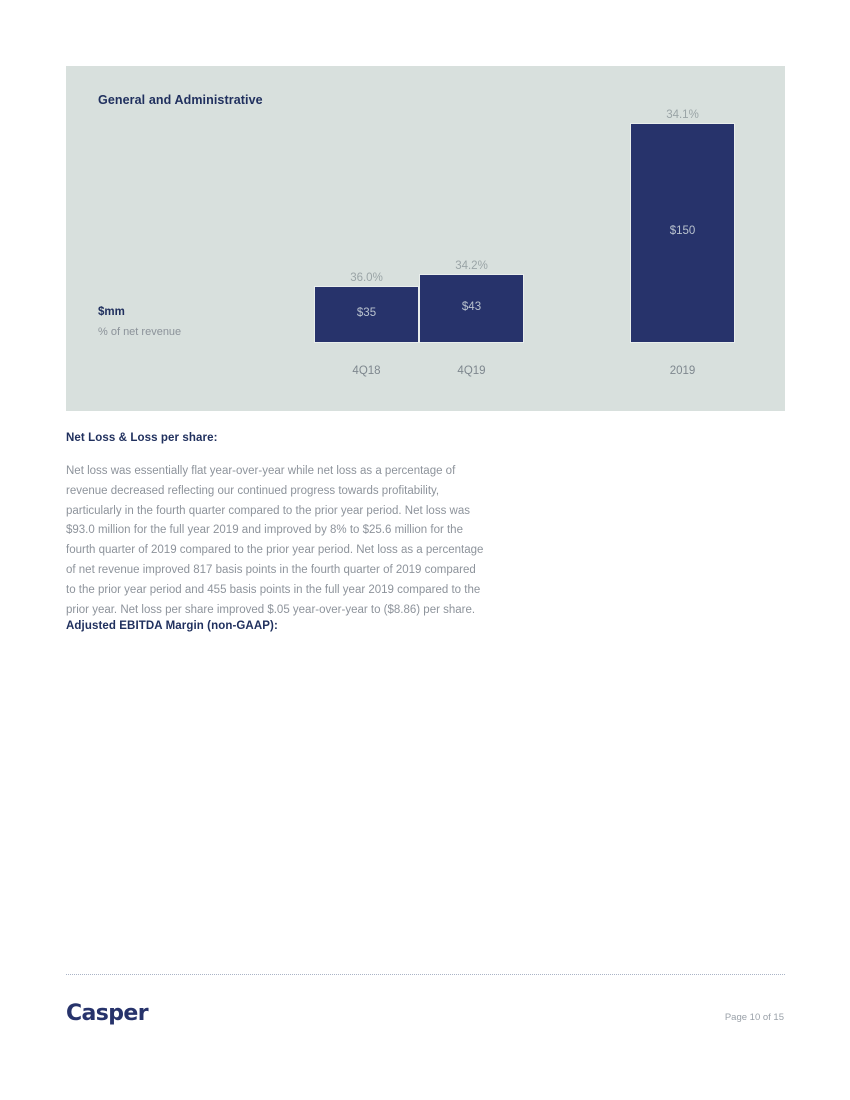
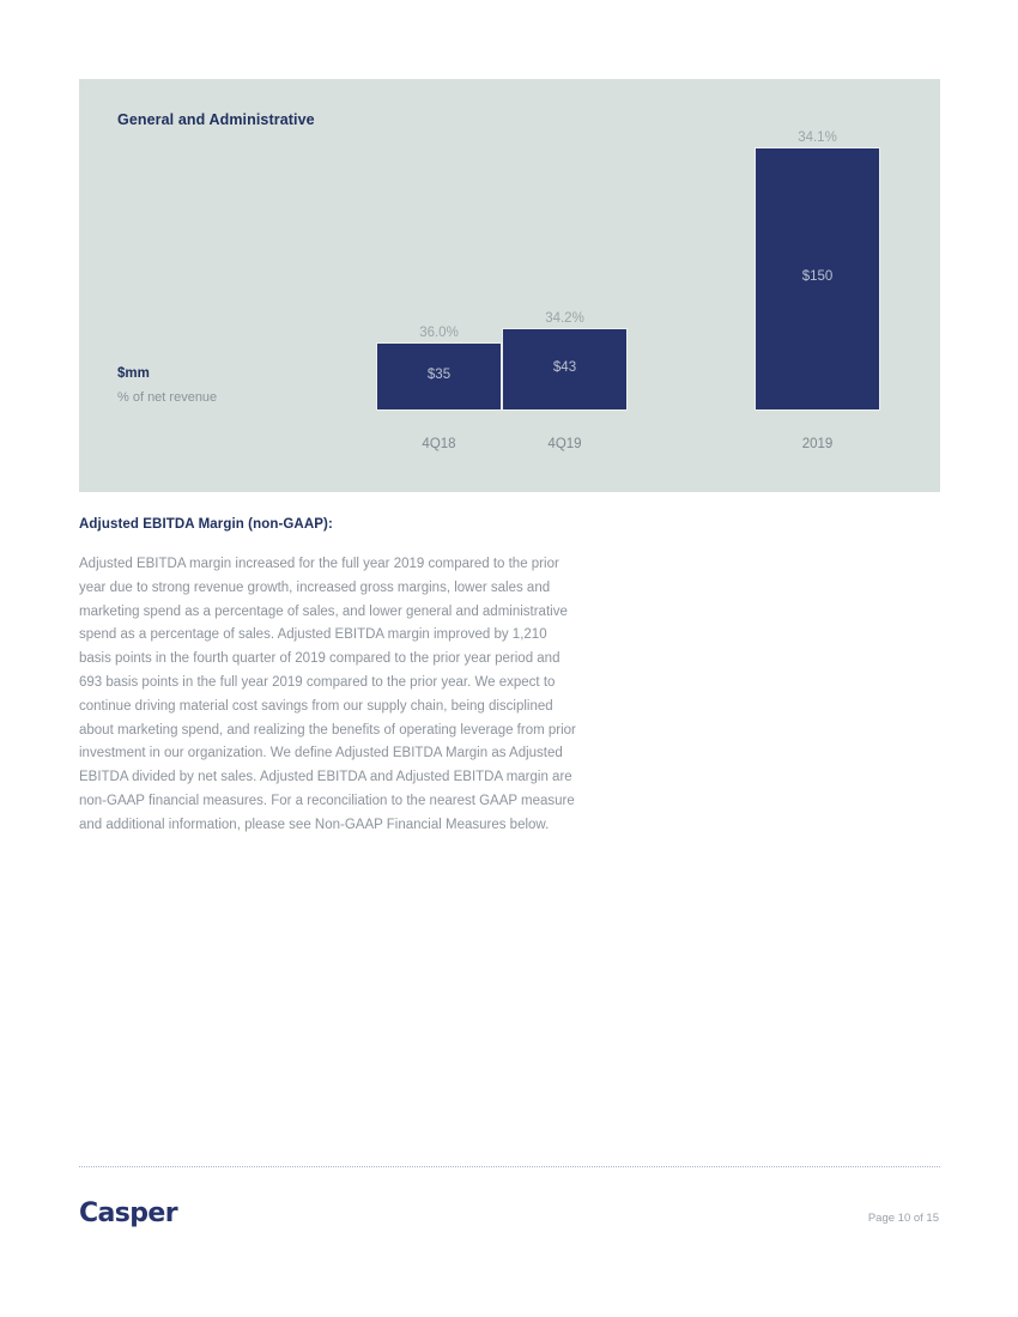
  General and Administrative
  $mm
  % of net revenue
  36.0%
  $35
  4Q18
  34.2%
  $43
  4Q19
  34.1%
  $150
  2019
- Net Loss & Loss per share:
- Net loss was essentially flat year-over-year while net loss as a percentage of revenue decreased reflecting our continued progress towards profitability, particularly in the fourth quarter compared to the prior year period. Net loss was $93.0 million for the full year 2019 and improved by 8% to $25.6 million for the fourth quarter of 2019 compared to the prior year period. Net loss as a percentage of net revenue improved 817 basis points in the fourth quarter of 2019 compared to the prior year period and 455 basis points in the full year 2019 compared to the prior year. Net loss per share improved $.05 year-over-year to ($8.86) per share.
  Adjusted EBITDA Margin (non-GAAP):
+ Adjusted EBITDA margin increased for the full year 2019 compared to the prior year due to strong revenue growth, increased gross margins, lower sales and marketing spend as a percentage of sales, and lower general and administrative spend as a percentage of sales. Adjusted EBITDA margin improved by 1,210 basis points in the fourth quarter of 2019 compared to the prior year period and 693 basis points in the full year 2019 compared to the prior year. We expect to continue driving material cost savings from our supply chain, being disciplined about marketing spend, and realizing the benefits of operating leverage from prior investment in our organization. We define Adjusted EBITDA Margin as Adjusted EBITDA divided by net sales. Adjusted EBITDA and Adjusted EBITDA margin are non-GAAP financial measures. For a reconciliation to the nearest GAAP measure and additional information, please see Non-GAAP Financial Measures below.
  Casper
  Page 10 of 15
